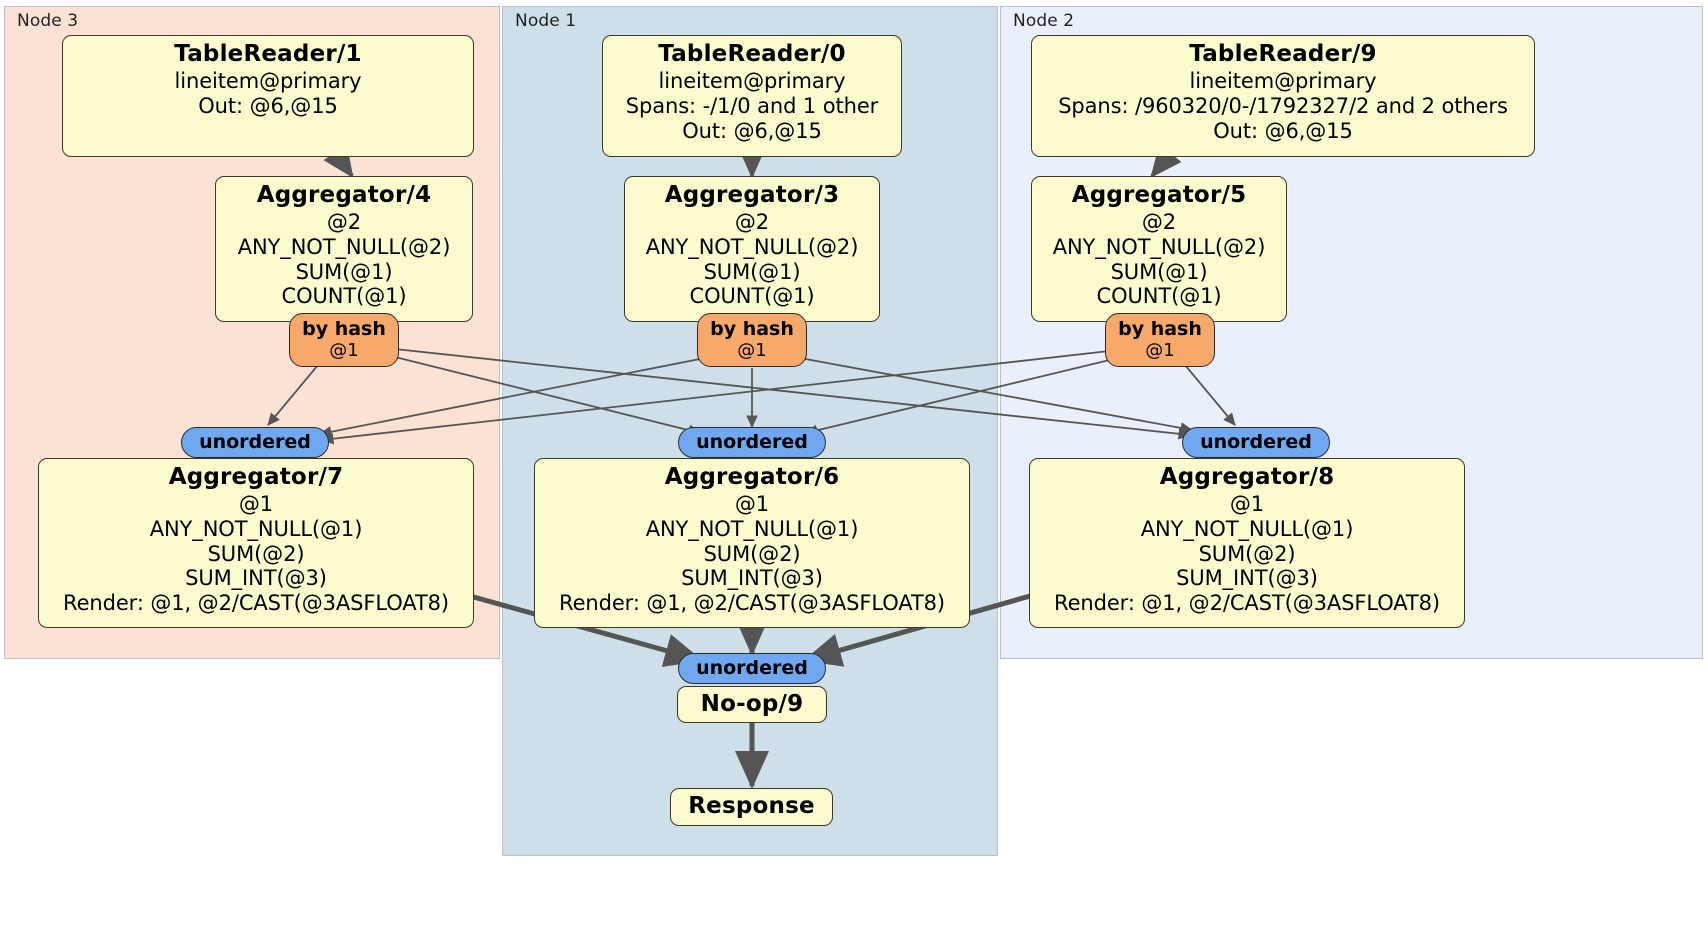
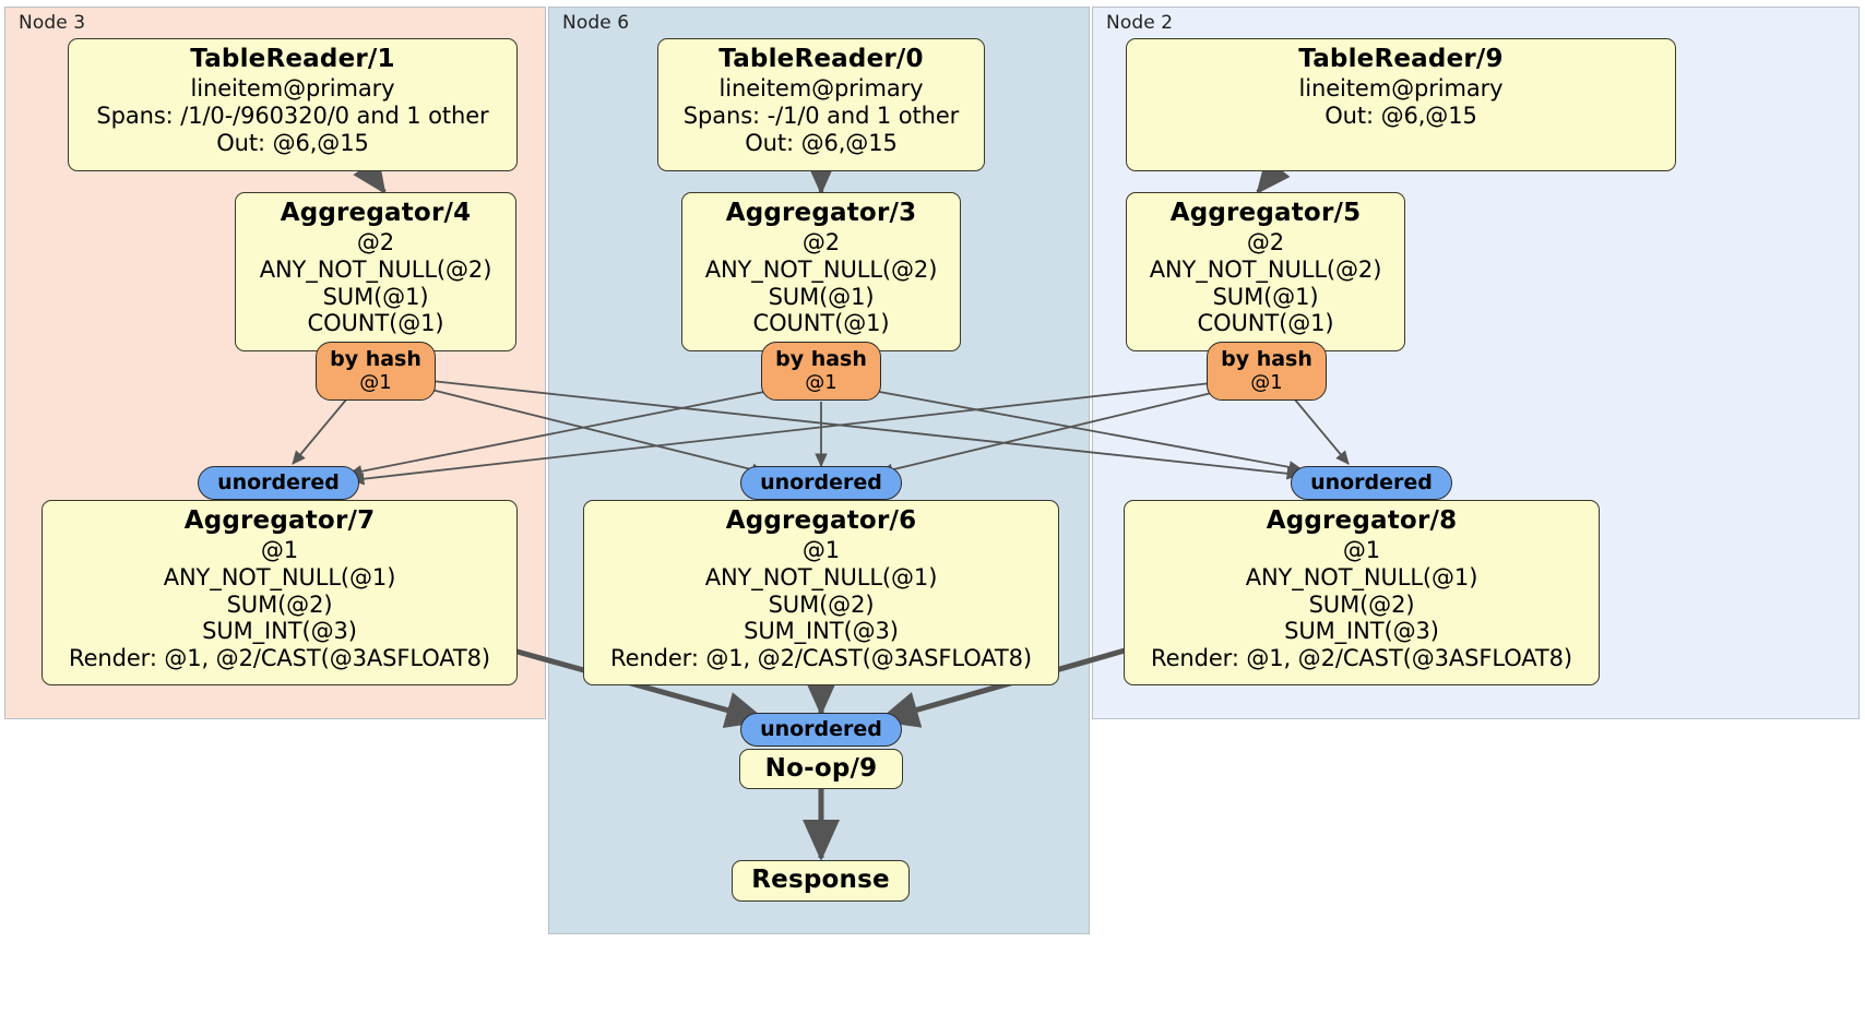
  Node 3
- Node 1
+ Node 6
  Node 2
  TableReader/1
  lineitem@primary
+ Spans: /1/0-/960320/0 and 1 other
  Out: @6,@15
  Aggregator/4
  @2
  ANY_NOT_NULL(@2)
  SUM(@1)
  COUNT(@1)
  by hash
  @1
  unordered
  Aggregator/7
  @1
  ANY_NOT_NULL(@1)
  SUM(@2)
  SUM_INT(@3)
  Render: @1, @2/CAST(@3ASFLOAT8)
  TableReader/0
  lineitem@primary
  Spans: -/1/0 and 1 other
  Out: @6,@15
  Aggregator/3
  @2
  ANY_NOT_NULL(@2)
  SUM(@1)
  COUNT(@1)
  by hash
  @1
  unordered
  Aggregator/6
  @1
  ANY_NOT_NULL(@1)
  SUM(@2)
  SUM_INT(@3)
  Render: @1, @2/CAST(@3ASFLOAT8)
  unordered
  No-op/9
  Response
  TableReader/9
  lineitem@primary
- Spans: /960320/0-/1792327/2 and 2 others
  Out: @6,@15
  Aggregator/5
  @2
  ANY_NOT_NULL(@2)
  SUM(@1)
  COUNT(@1)
  by hash
  @1
  unordered
  Aggregator/8
  @1
  ANY_NOT_NULL(@1)
  SUM(@2)
  SUM_INT(@3)
  Render: @1, @2/CAST(@3ASFLOAT8)
